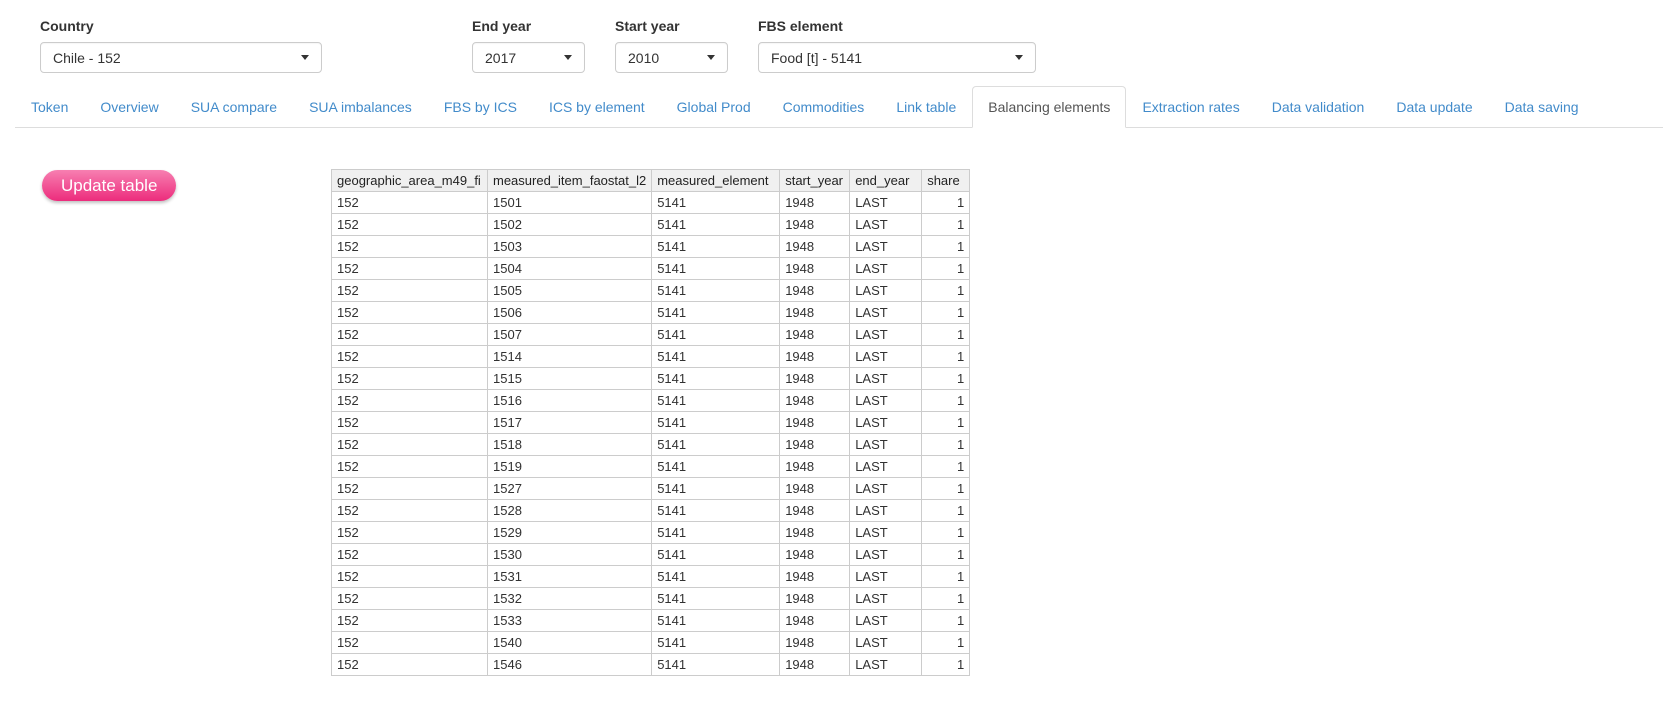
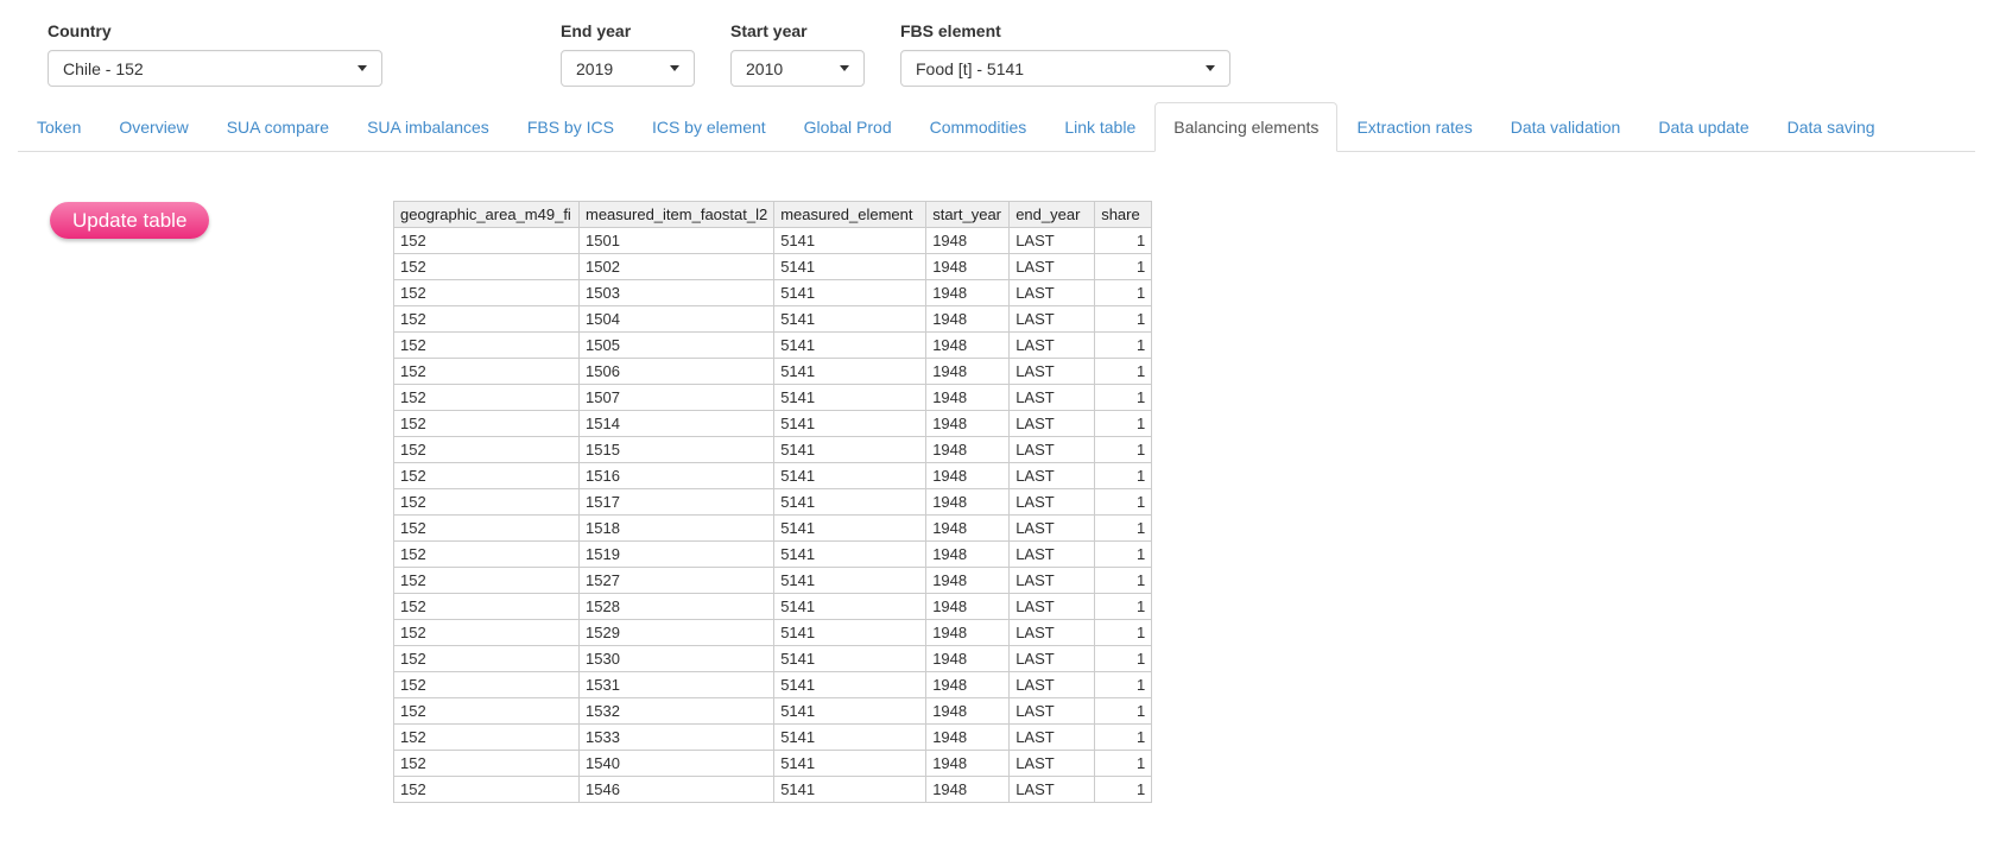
  Country
  Chile - 152
  End year
- 2017
+ 2019
  Start year
  2010
  FBS element
  Food [t] - 5141
  Token
  Overview
  SUA compare
  SUA imbalances
  FBS by ICS
  ICS by element
  Global Prod
  Commodities
  Link table
  Balancing elements
  Extraction rates
  Data validation
  Data update
  Data saving
  Update table
  geographic_area_m49_fi	measured_item_faostat_l2	measured_element	start_year	end_year	share
  152	1501	5141	1948	LAST	1
  152	1502	5141	1948	LAST	1
  152	1503	5141	1948	LAST	1
  152	1504	5141	1948	LAST	1
  152	1505	5141	1948	LAST	1
  152	1506	5141	1948	LAST	1
  152	1507	5141	1948	LAST	1
  152	1514	5141	1948	LAST	1
  152	1515	5141	1948	LAST	1
  152	1516	5141	1948	LAST	1
  152	1517	5141	1948	LAST	1
  152	1518	5141	1948	LAST	1
  152	1519	5141	1948	LAST	1
  152	1527	5141	1948	LAST	1
  152	1528	5141	1948	LAST	1
  152	1529	5141	1948	LAST	1
  152	1530	5141	1948	LAST	1
  152	1531	5141	1948	LAST	1
  152	1532	5141	1948	LAST	1
  152	1533	5141	1948	LAST	1
  152	1540	5141	1948	LAST	1
  152	1546	5141	1948	LAST	1
